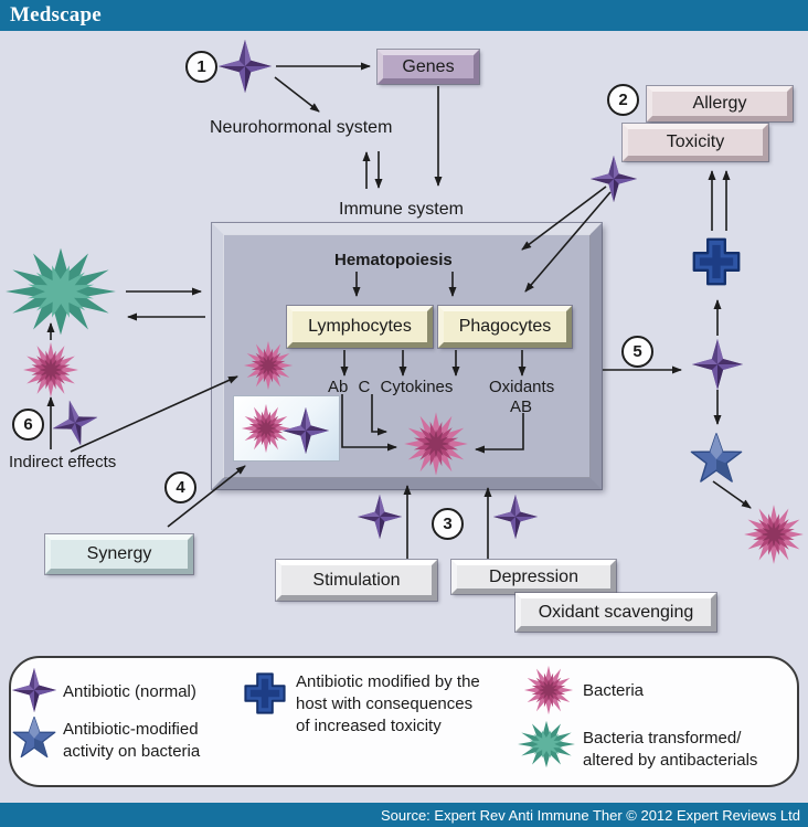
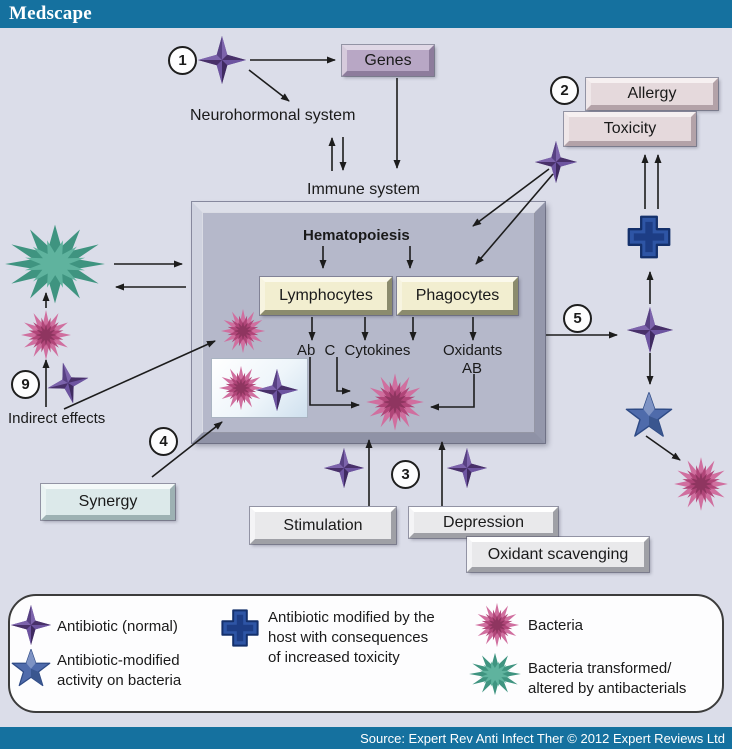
  Medscape
  Genes
  Allergy
  Toxicity
  Lymphocytes
  Phagocytes
  Synergy
  Stimulation
  Depression
  Oxidant scavenging
  Neurohormonal system
  Immune system
  Hematopoiesis
  Ab C Cytokines
  Oxidants
  AB
  Indirect effects
  1
  2
  3
  4
  5
- 6
+ 9
  Antibiotic (normal)
  Antibiotic-modified
  activity on bacteria
  Antibiotic modified by the
  host with consequences
  of increased toxicity
  Bacteria
  Bacteria transformed/
  altered by antibacterials
- Source: Expert Rev Anti Immune Ther © 2012 Expert Reviews Ltd
+ Source: Expert Rev Anti Infect Ther © 2012 Expert Reviews Ltd
